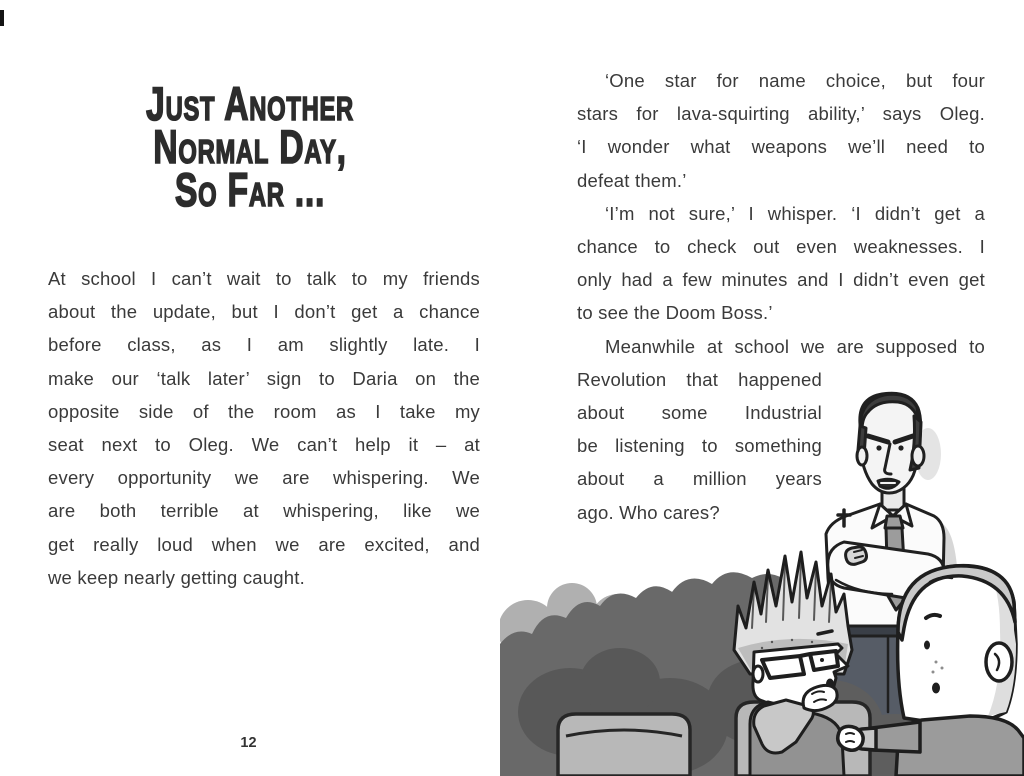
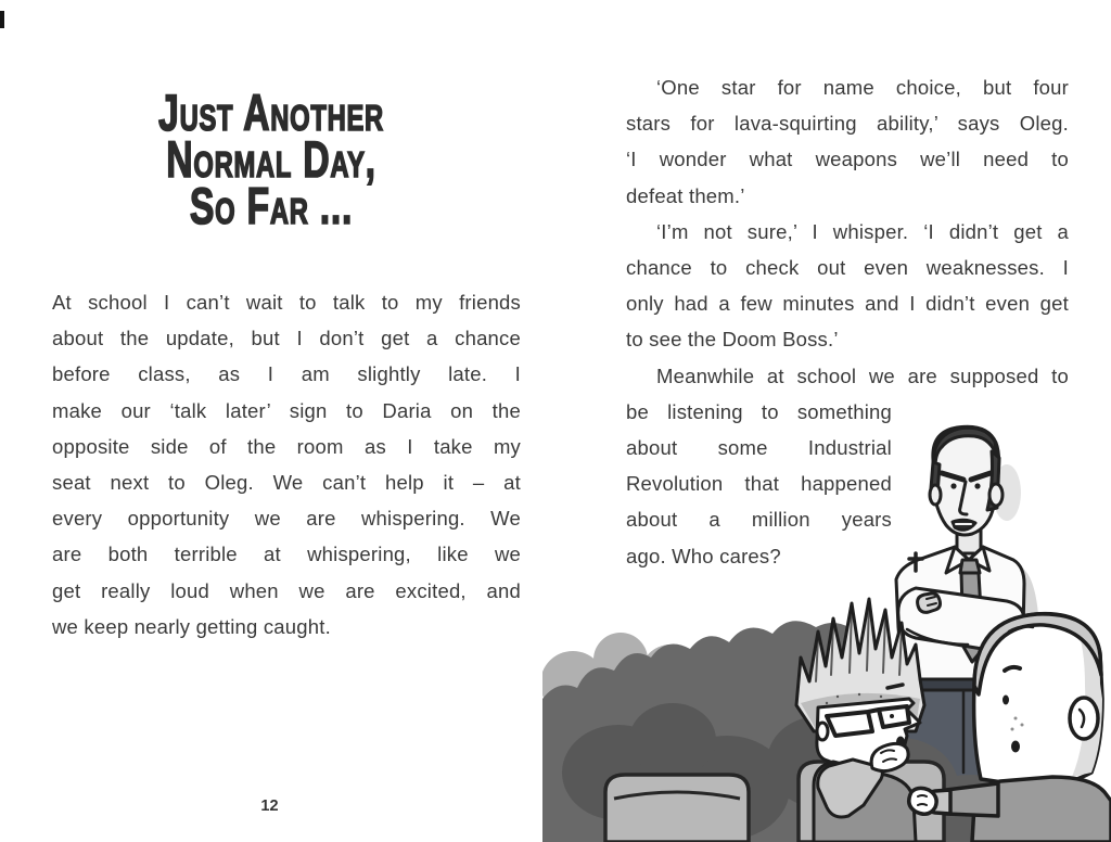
  Just Another
  Normal Day,
  So Far ...
  At school I can’t wait to talk to my friends
  about the update, but I don’t get a chance
  before class, as I am slightly late. I
  make our ‘talk later’ sign to Daria on the
  opposite side of the room as I take my
  seat next to Oleg. We can’t help it – at
  every opportunity we are whispering. We
  are both terrible at whispering, like we
  get really loud when we are excited, and
  we keep nearly getting caught.
  12
  ‘One star for name choice, but four
  stars for lava-squirting ability,’ says Oleg.
  ‘I wonder what weapons we’ll need to
  defeat them.’
  ‘I’m not sure,’ I whisper. ‘I didn’t get a
  chance to check out even weaknesses. I
  only had a few minutes and I didn’t even get
  to see the Doom Boss.’
  Meanwhile at school we are supposed to
- Revolution that happened
+ be listening to something
  about some Industrial
- be listening to something
+ Revolution that happened
  about a million years
  ago. Who cares?
